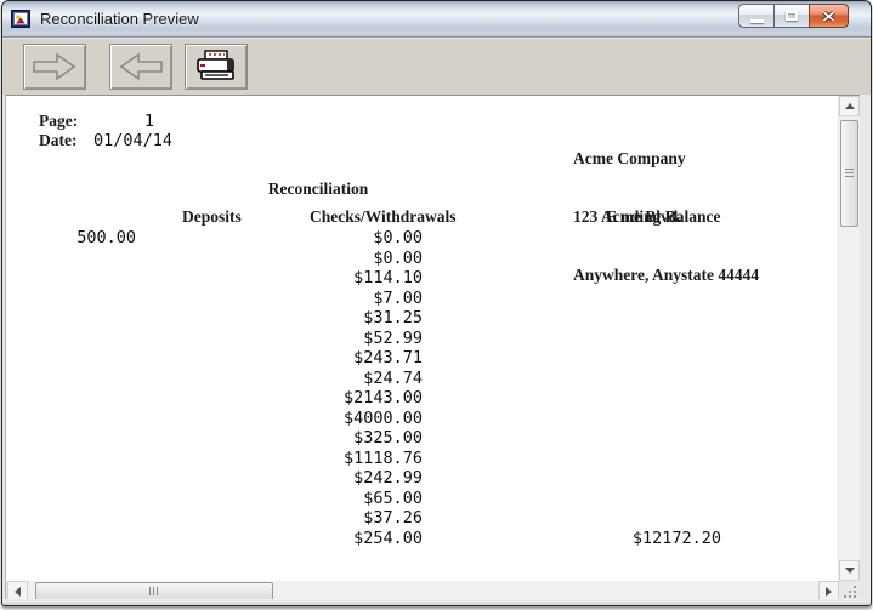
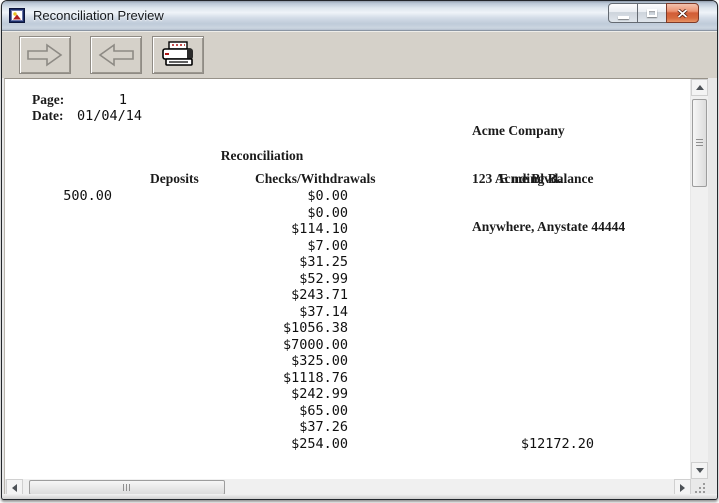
  Reconciliation Preview
  Page:
  1
  Date:
  01/04/14
  Acme Company
  123 Acme Blvd.
  Anywhere, Anystate 44444
  Reconciliation
  Deposits
  Checks/Withdrawals
  E nding Balance
  500.00
  $0.00
  $0.00
  $114.10
  $7.00
  $31.25
  $52.99
  $243.71
- $24.74
+ $37.14
- $2143.00
+ $1056.38
- $4000.00
+ $7000.00
  $325.00
  $1118.76
  $242.99
  $65.00
  $37.26
  $254.00
  $12172.20
